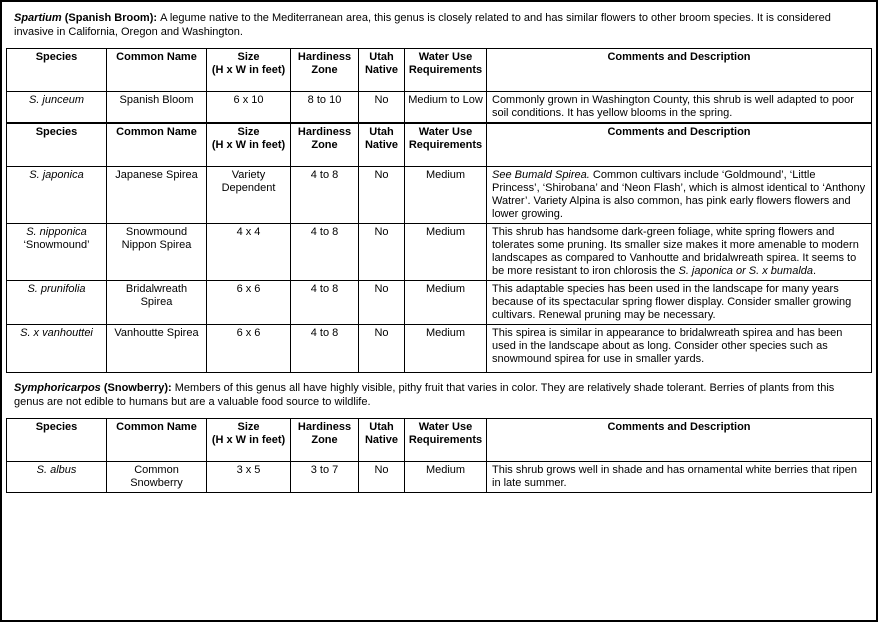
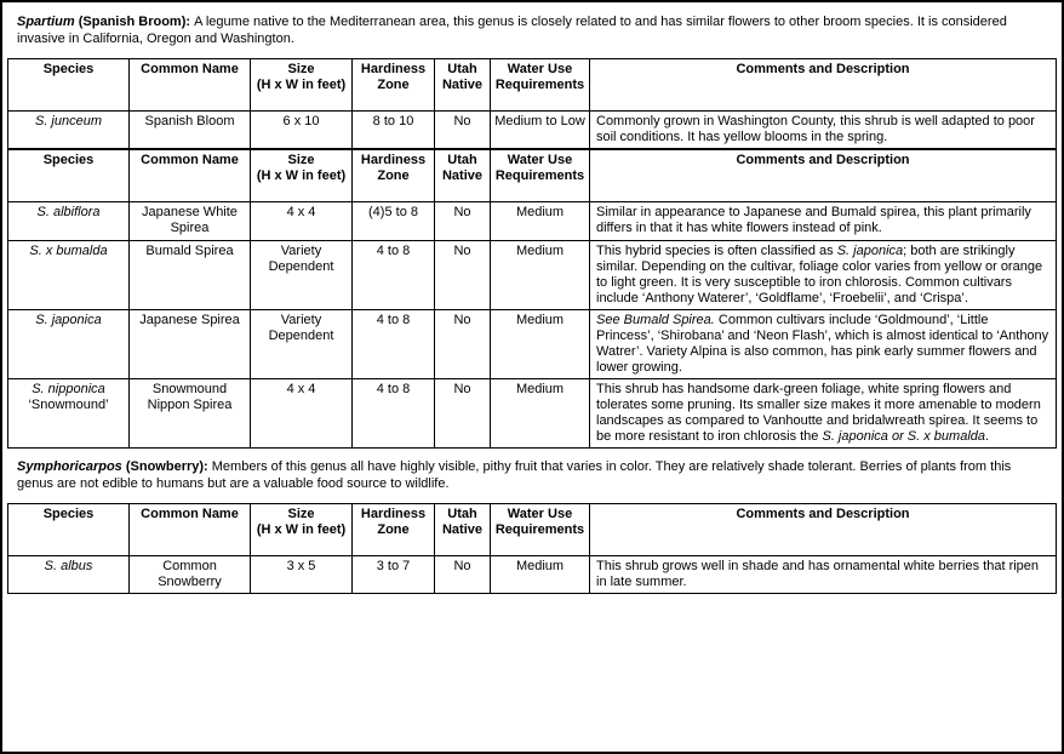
  Spartium (Spanish Broom): A legume native to the Mediterranean area, this genus is closely related to and has similar flowers to other broom species. It is considered invasive in California, Oregon and Washington.
  Species	Common Name	Size (H x W in feet)	Hardiness Zone	Utah Native	Water Use Requirements	Comments and Description
  S. junceum	Spanish Bloom	6 x 10	8 to 10	No	Medium to Low	Commonly grown in Washington County, this shrub is well adapted to poor soil conditions. It has yellow blooms in the spring.
  Species	Common Name	Size (H x W in feet)	Hardiness Zone	Utah Native	Water Use Requirements	Comments and Description
+ S. albiflora	Japanese White Spirea	4 x 4	(4)5 to 8	No	Medium	Similar in appearance to Japanese and Bumald spirea, this plant primarily differs in that it has white flowers instead of pink.
+ S. x bumalda	Bumald Spirea	Variety Dependent	4 to 8	No	Medium	This hybrid species is often classified as S. japonica; both are strikingly similar. Depending on the cultivar, foliage color varies from yellow or orange to light green. It is very susceptible to iron chlorosis. Common cultivars include ‘Anthony Waterer’, ‘Goldflame’, ‘Froebelii’, and ‘Crispa’.
- S. japonica	Japanese Spirea	Variety Dependent	4 to 8	No	Medium	See Bumald Spirea. Common cultivars include ‘Goldmound’, ‘Little Princess’, ‘Shirobana’ and ‘Neon Flash’, which is almost identical to ‘Anthony Watrer’. Variety Alpina is also common, has pink early flowers flowers and lower growing.
+ S. japonica	Japanese Spirea	Variety Dependent	4 to 8	No	Medium	See Bumald Spirea. Common cultivars include ‘Goldmound’, ‘Little Princess’, ‘Shirobana’ and ‘Neon Flash’, which is almost identical to ‘Anthony Watrer’. Variety Alpina is also common, has pink early summer flowers and lower growing.
  S. nipponica ‘Snowmound’	Snowmound Nippon Spirea	4 x 4	4 to 8	No	Medium	This shrub has handsome dark-green foliage, white spring flowers and tolerates some pruning. Its smaller size makes it more amenable to modern landscapes as compared to Vanhoutte and bridalwreath spirea. It seems to be more resistant to iron chlorosis the S. japonica or S. x bumalda.
- S. prunifolia	Bridalwreath Spirea	6 x 6	4 to 8	No	Medium	This adaptable species has been used in the landscape for many years because of its spectacular spring flower display. Consider smaller growing cultivars. Renewal pruning may be necessary.
- S. x vanhouttei	Vanhoutte Spirea	6 x 6	4 to 8	No	Medium	This spirea is similar in appearance to bridalwreath spirea and has been used in the landscape about as long. Consider other species such as snowmound spirea for use in smaller yards.
  Symphoricarpos (Snowberry): Members of this genus all have highly visible, pithy fruit that varies in color. They are relatively shade tolerant. Berries of plants from this genus are not edible to humans but are a valuable food source to wildlife.
  Species	Common Name	Size (H x W in feet)	Hardiness Zone	Utah Native	Water Use Requirements	Comments and Description
  S. albus	Common Snowberry	3 x 5	3 to 7	No	Medium	This shrub grows well in shade and has ornamental white berries that ripen in late summer.
